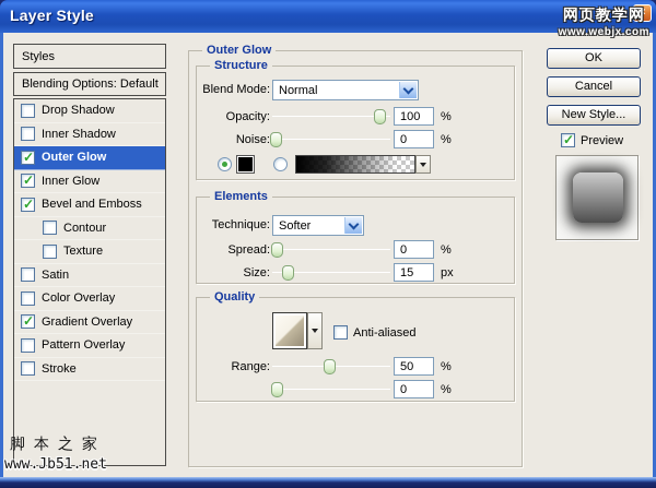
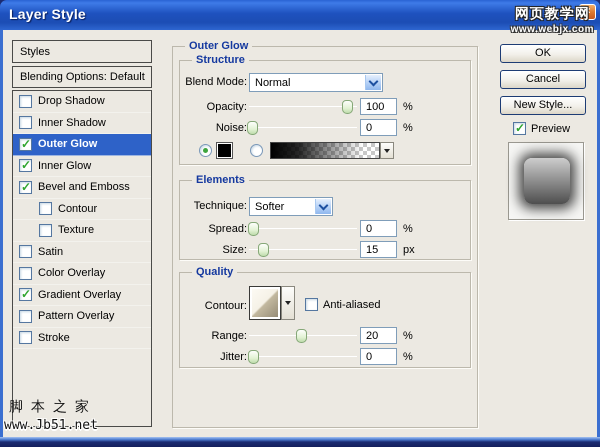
  Layer Style
  ×
  网页教学网
  www.webjx.com
  Styles
  Blending Options: Default
  Drop Shadow
  Inner Shadow
  Outer Glow
  Inner Glow
  Bevel and Emboss
  Contour
  Texture
  Satin
  Color Overlay
  Gradient Overlay
  Pattern Overlay
  Stroke
  Outer Glow
  Structure
  Blend Mode:
  Normal
  Opacity:
  100
  %
  Noise:
  0
  %
  Elements
  Technique:
  Softer
  Spread:
  0
  %
  Size:
  15
  px
  Quality
+ Contour:
  Anti-aliased
  Range:
- 50
+ 20
  %
+ Jitter:
  0
  %
  OK
  Cancel
  New Style...
  Preview
  脚本之家
  www.Jb51.net
